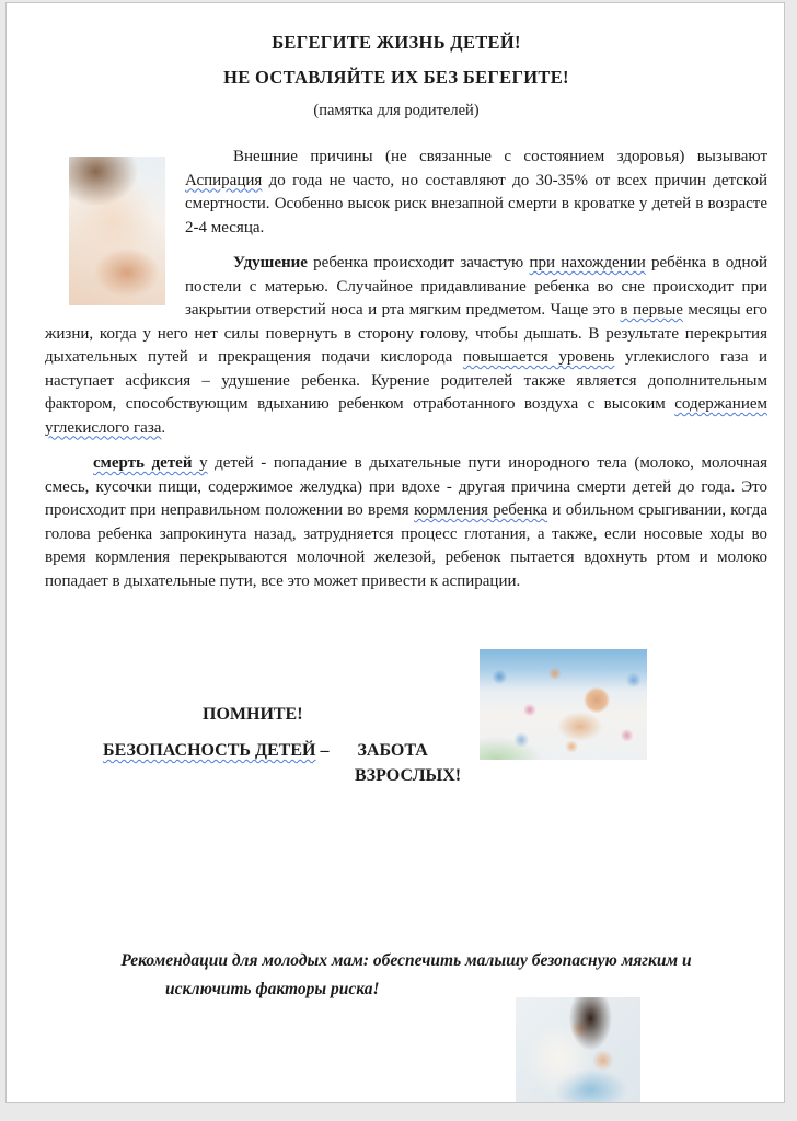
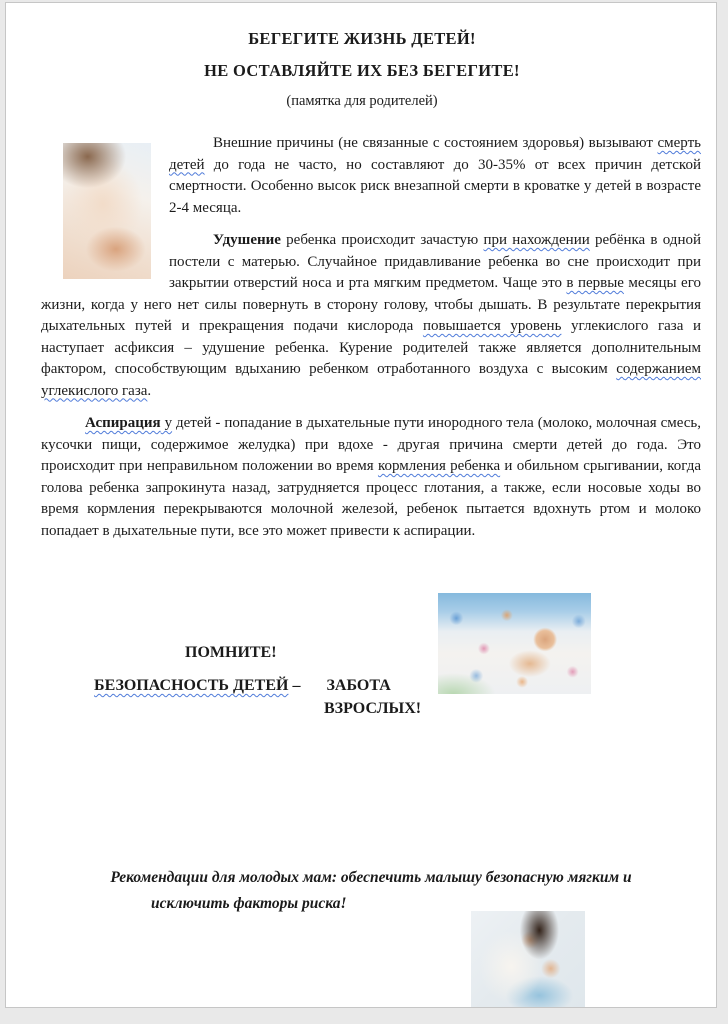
  БЕГЕГИТЕ ЖИЗНЬ ДЕТЕЙ!
  НЕ ОСТАВЛЯЙТЕ ИХ БЕЗ БЕГЕГИТЕ!
  (памятка для родителей)
- Внешние причины (не связанные с состоянием здоровья) вызывают Аспирация до года не часто, но составляют до 30-35% от всех причин детской смертности. Особенно высок риск внезапной смерти в кроватке у детей в возрасте 2-4 месяца.
+ Внешние причины (не связанные с состоянием здоровья) вызывают смерть детей до года не часто, но составляют до 30-35% от всех причин детской смертности. Особенно высок риск внезапной смерти в кроватке у детей в возрасте 2-4 месяца.
  Удушение ребенка происходит зачастую при нахождении ребёнка в одной постели с матерью. Случайное придавливание ребенка во сне происходит при закрытии отверстий носа и рта мягким предметом. Чаще это в первые месяцы его жизни, когда у него нет силы повернуть в сторону голову, чтобы дышать. В результате перекрытия дыхательных путей и прекращения подачи кислорода повышается уровень углекислого газа и наступает асфиксия – удушение ребенка. Курение родителей также является дополнительным фактором, способствующим вдыханию ребенком отработанного воздуха с высоким содержанием углекислого газа.
- смерть детей у детей - попадание в дыхательные пути инородного тела (молоко, молочная смесь, кусочки пищи, содержимое желудка) при вдохе - другая причина смерти детей до года. Это происходит при неправильном положении во время кормления ребенка и обильном срыгивании, когда голова ребенка запрокинута назад, затрудняется процесс глотания, а также, если носовые ходы во время кормления перекрываются молочной железой, ребенок пытается вдохнуть ртом и молоко попадает в дыхательные пути, все это может привести к аспирации.
+ Аспирация у детей - попадание в дыхательные пути инородного тела (молоко, молочная смесь, кусочки пищи, содержимое желудка) при вдохе - другая причина смерти детей до года. Это происходит при неправильном положении во время кормления ребенка и обильном срыгивании, когда голова ребенка запрокинута назад, затрудняется процесс глотания, а также, если носовые ходы во время кормления перекрываются молочной железой, ребенок пытается вдохнуть ртом и молоко попадает в дыхательные пути, все это может привести к аспирации.
  ПОМНИТЕ!
  БЕЗОПАСНОСТЬ ДЕТЕЙ – ЗАБОТА
  ВЗРОСЛЫХ!
  Рекомендации для молодых мам: обеспечить малышу безопасную мягким и
  исключить факторы риска!
